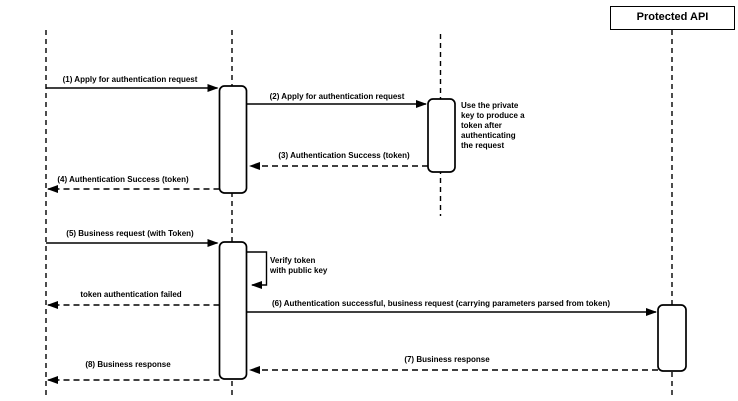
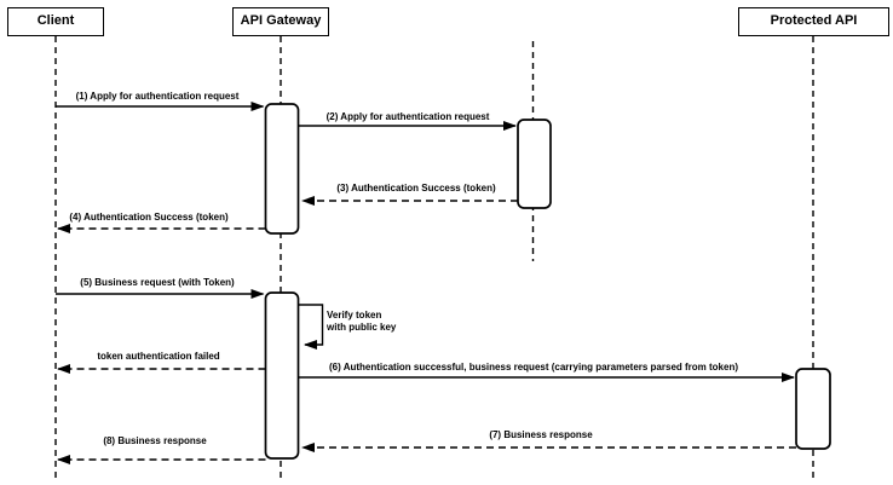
+ Client
+ API Gateway
  Protected API
  (1) Apply for authentication request
  (2) Apply for authentication request
  (3) Authentication Success (token)
  (4) Authentication Success (token)
  (5) Business request (with Token)
  Verify token
  with public key
  token authentication failed
  (6) Authentication successful, business request (carrying parameters parsed from token)
  (7) Business response
  (8) Business response
- Use the private
- key to produce a
- token after
- authenticating
- the request
